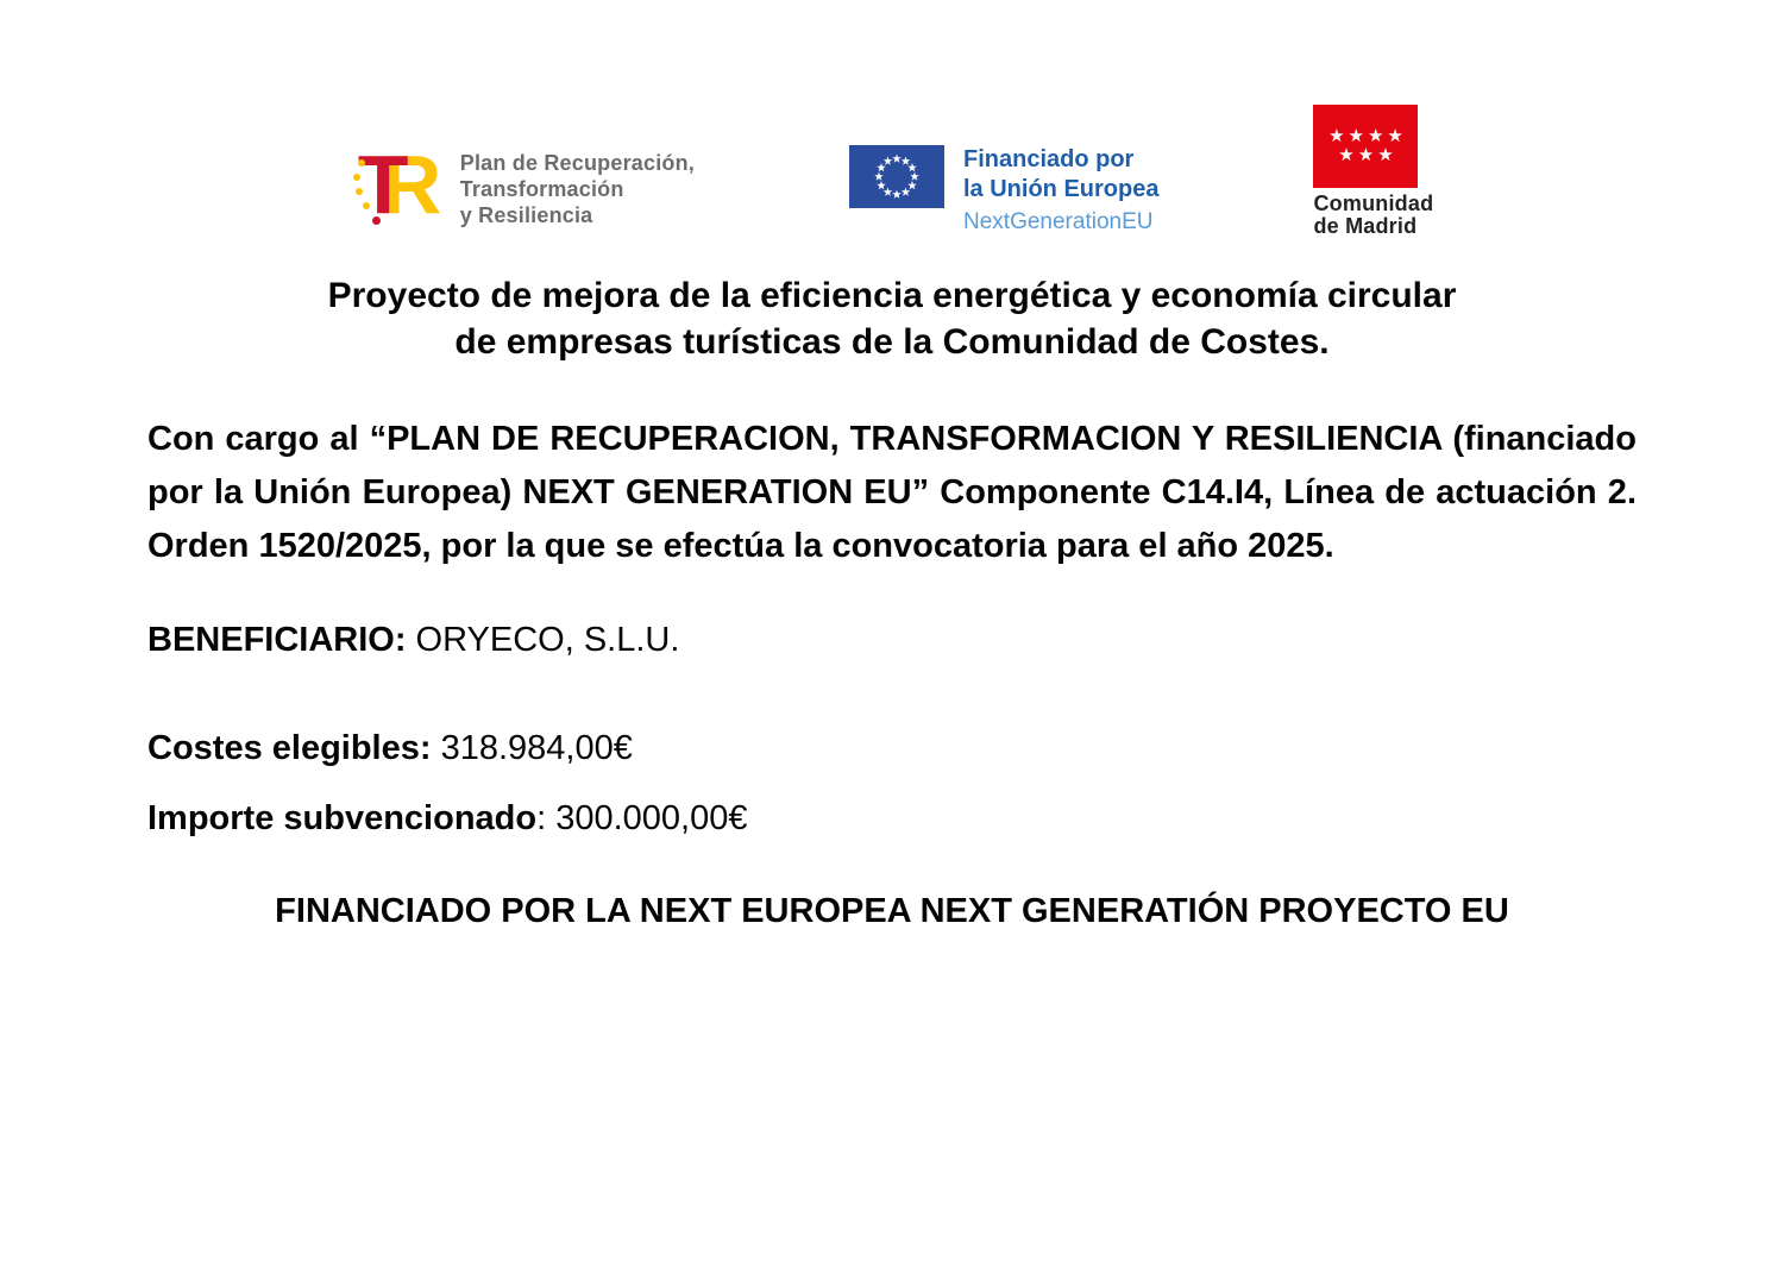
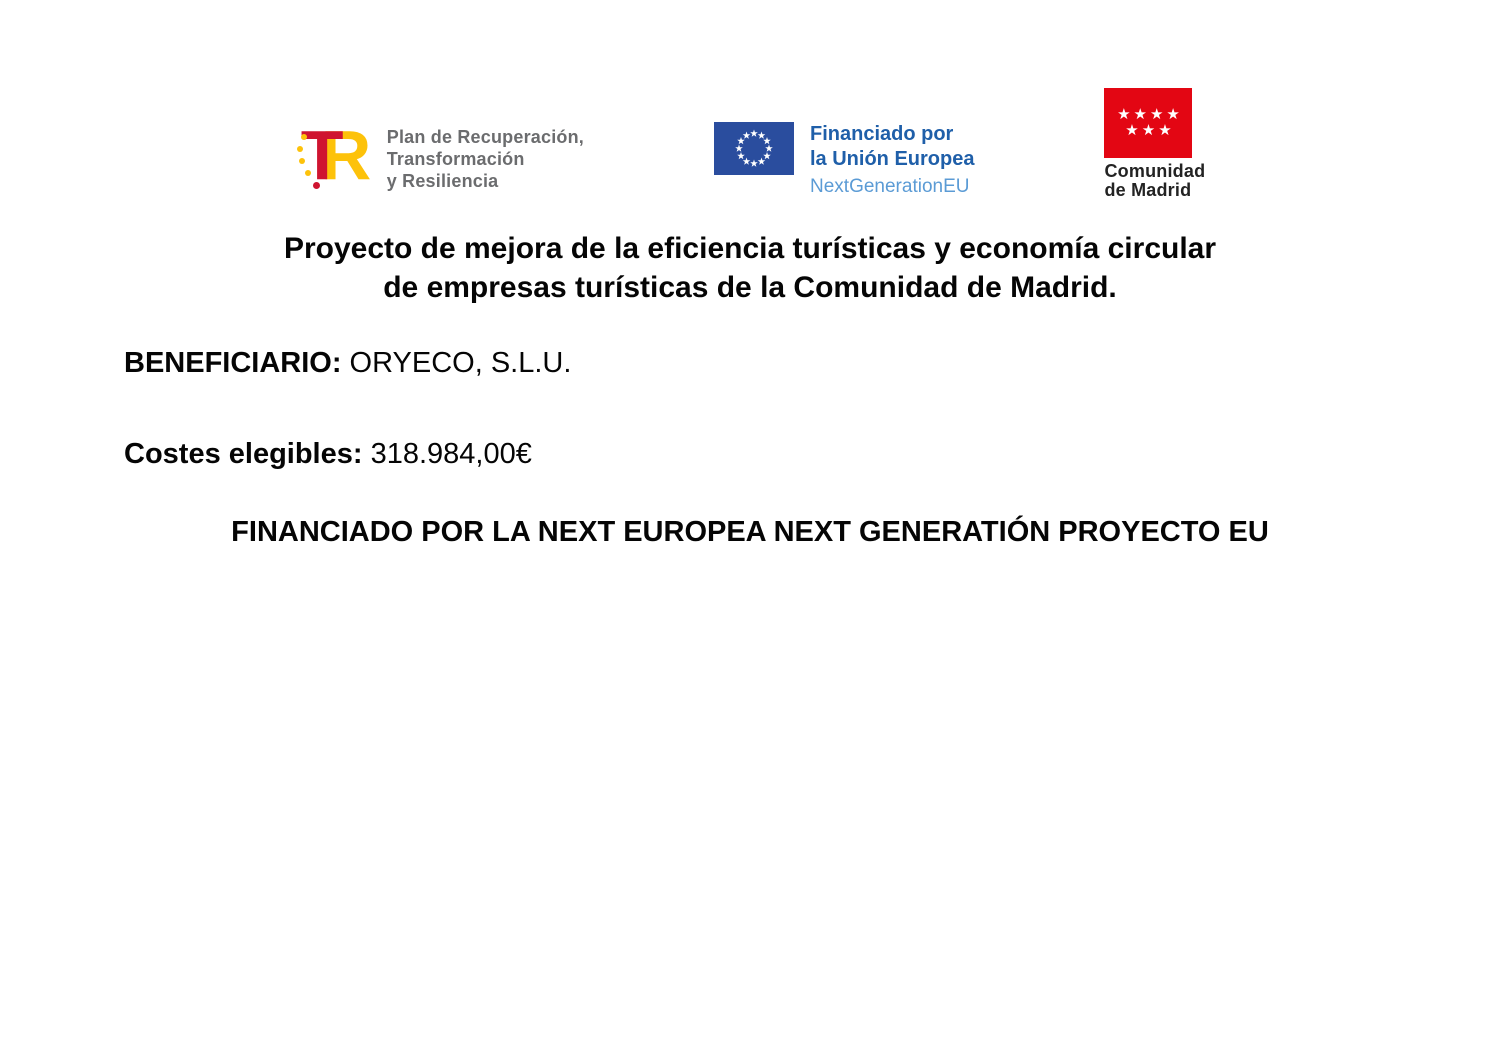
  R
  T
  Plan de Recuperación,
  Transformación
  y Resiliencia
  Financiado por
  la Unión Europea
  NextGenerationEU
  ★★★★
  ★★★
  Comunidad
  de Madrid
- Proyecto de mejora de la eficiencia energética y economía circular
+ Proyecto de mejora de la eficiencia turísticas y economía circular
- de empresas turísticas de la Comunidad de Costes.
+ de empresas turísticas de la Comunidad de Madrid.
- Con cargo al “PLAN DE RECUPERACION, TRANSFORMACION Y RESILIENCIA (financiado por la Unión Europea) NEXT GENERATION EU” Componente C14.I4, Línea de actuación 2. Orden 1520/2025, por la que se efectúa la convocatoria para el año 2025.
  BENEFICIARIO: ORYECO, S.L.U.
  Costes elegibles: 318.984,00€
- Importe subvencionado: 300.000,00€
  FINANCIADO POR LA NEXT EUROPEA NEXT GENERATIÓN PROYECTO EU
